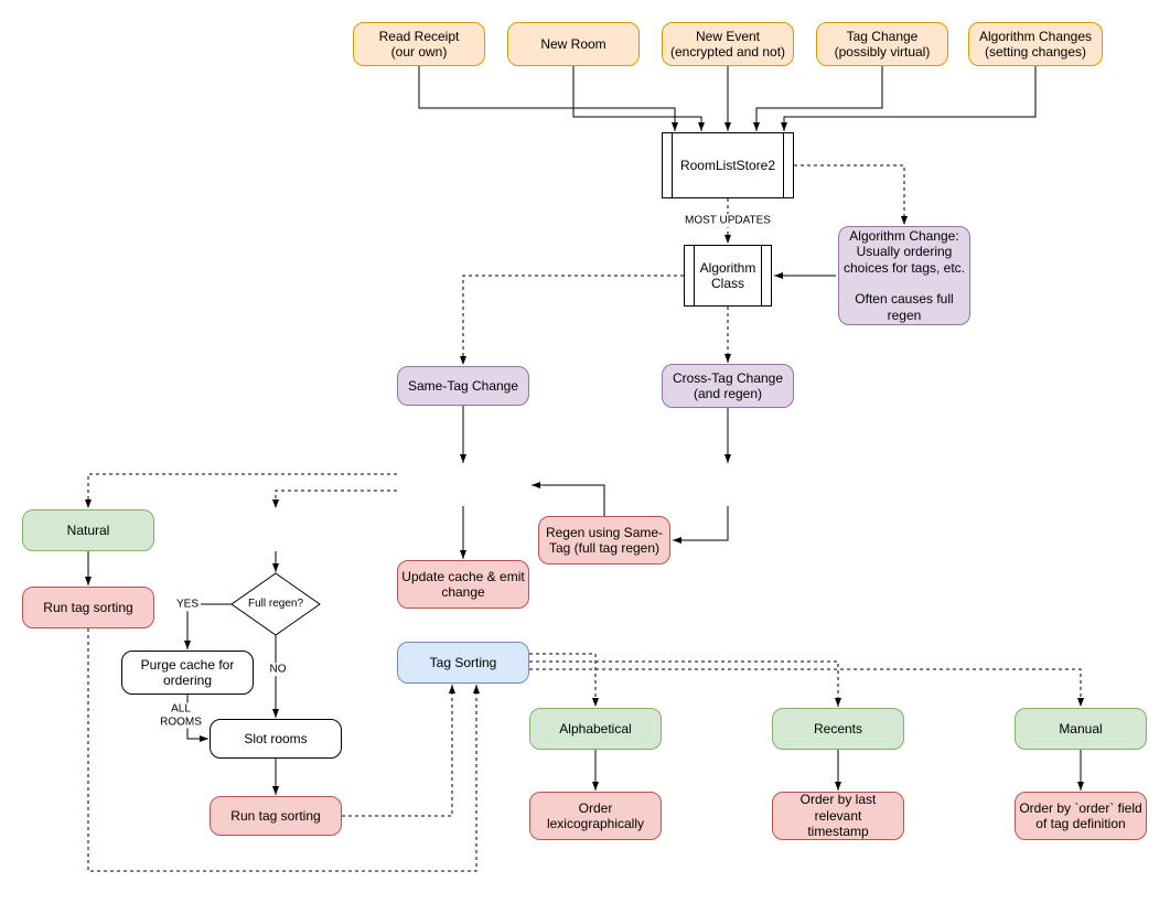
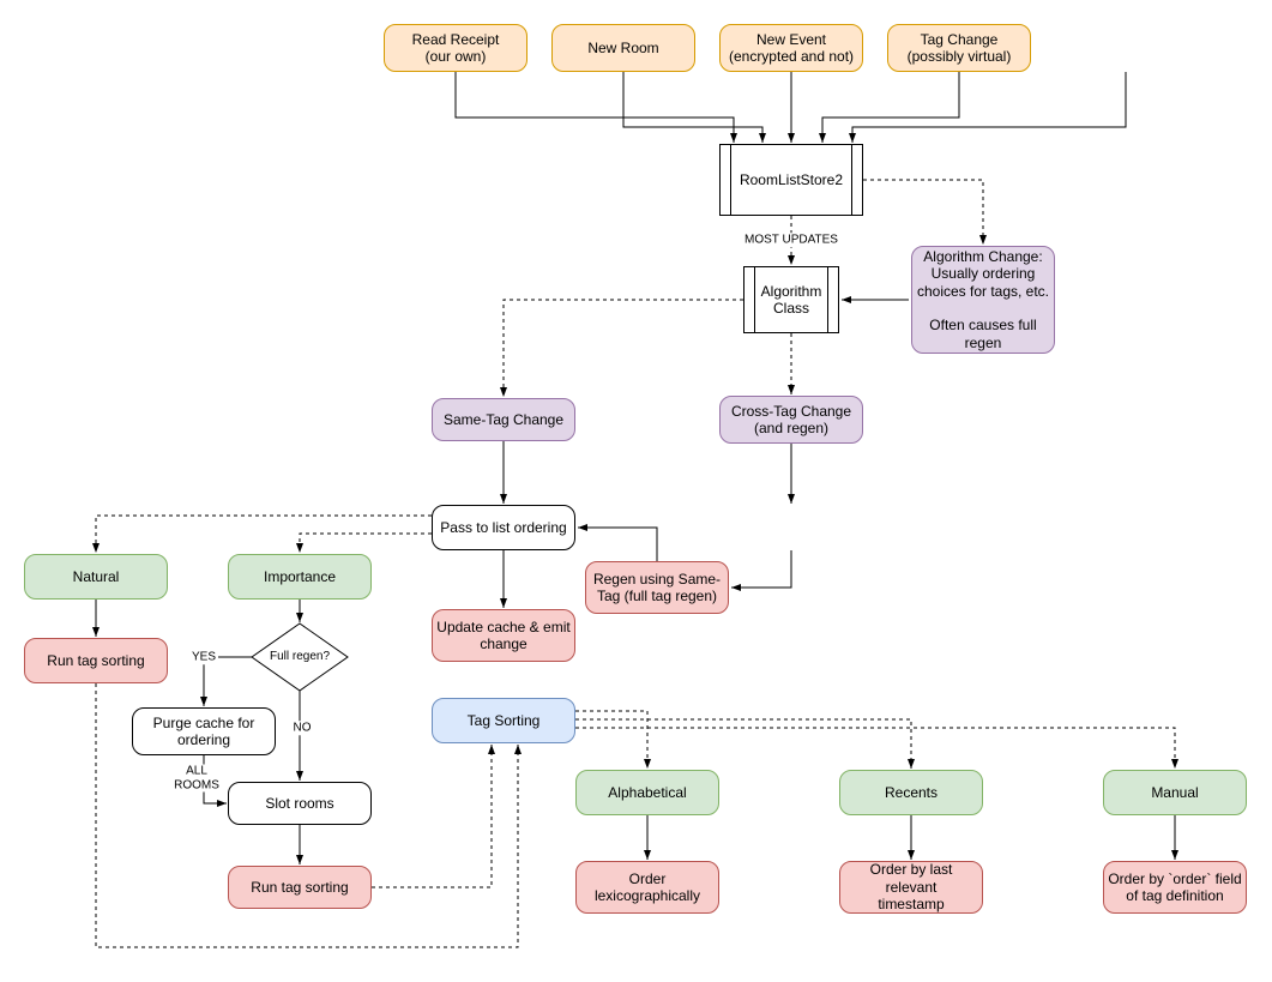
  Read Receipt
  (our own)
  New Room
  New Event
  (encrypted and not)
  Tag Change
  (possibly virtual)
- Algorithm Changes
- (setting changes)
  RoomListStore2
  Algorithm
  Class
  Algorithm Change:
  Usually ordering
  choices for tags, etc.
  Often causes full
  regen
  Same-Tag Change
  Cross-Tag Change
  (and regen)
+ Pass to list ordering
  Regen using Same-
  Tag (full tag regen)
  Update cache & emit
  change
  Natural
+ Importance
  Run tag sorting
  Full regen?
  Purge cache for
  ordering
  Slot rooms
  Run tag sorting
  Tag Sorting
  Alphabetical
  Recents
  Manual
  Order
  lexicographically
  Order by last relevant
  timestamp
  Order by `order` field
  of tag definition
  MOST UPDATES
  YES
  NO
  ALL
  ROOMS
